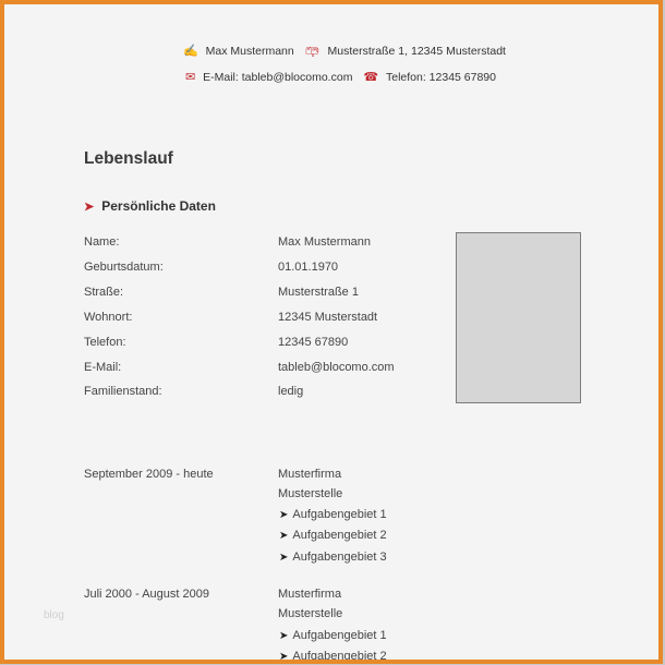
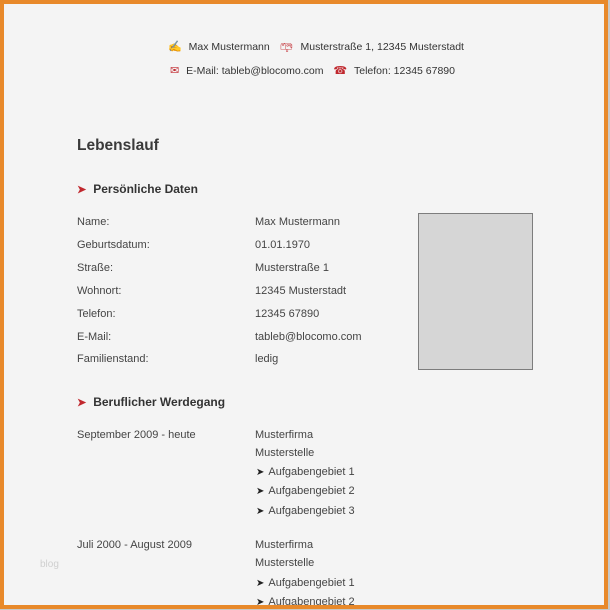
  ✍ Max Mustermann 📪︎ Musterstraße 1, 12345 Musterstadt
  ✉ E-Mail: tableb@blocomo.com ☎ Telefon: 12345 67890
  Lebenslauf
  ➤ Persönliche Daten
  Name:
  Max Mustermann
  Geburtsdatum:
  01.01.1970
  Straße:
  Musterstraße 1
  Wohnort:
  12345 Musterstadt
  Telefon:
  12345 67890
  E-Mail:
  tableb@blocomo.com
  Familienstand:
  ledig
+ ➤ Beruflicher Werdegang
  September 2009 - heute
  Musterfirma
  Musterstelle
  ➤ Aufgabengebiet 1
  ➤ Aufgabengebiet 2
  ➤ Aufgabengebiet 3
  Juli 2000 - August 2009
  Musterfirma
  Musterstelle
  ➤ Aufgabengebiet 1
  ➤ Aufgabengebiet 2
  blog
